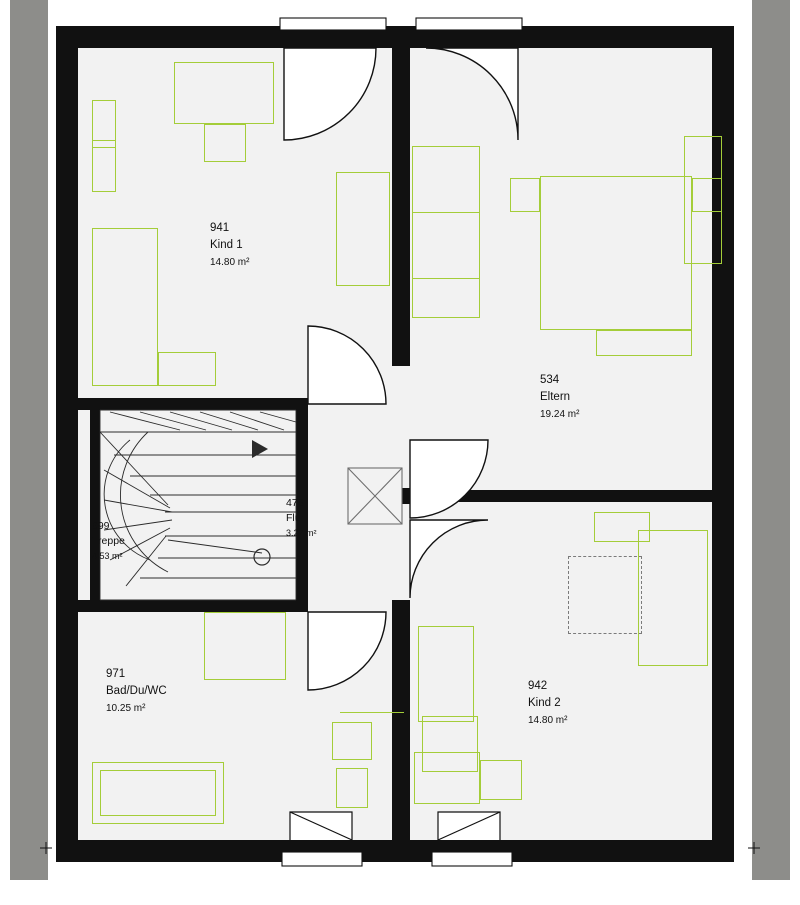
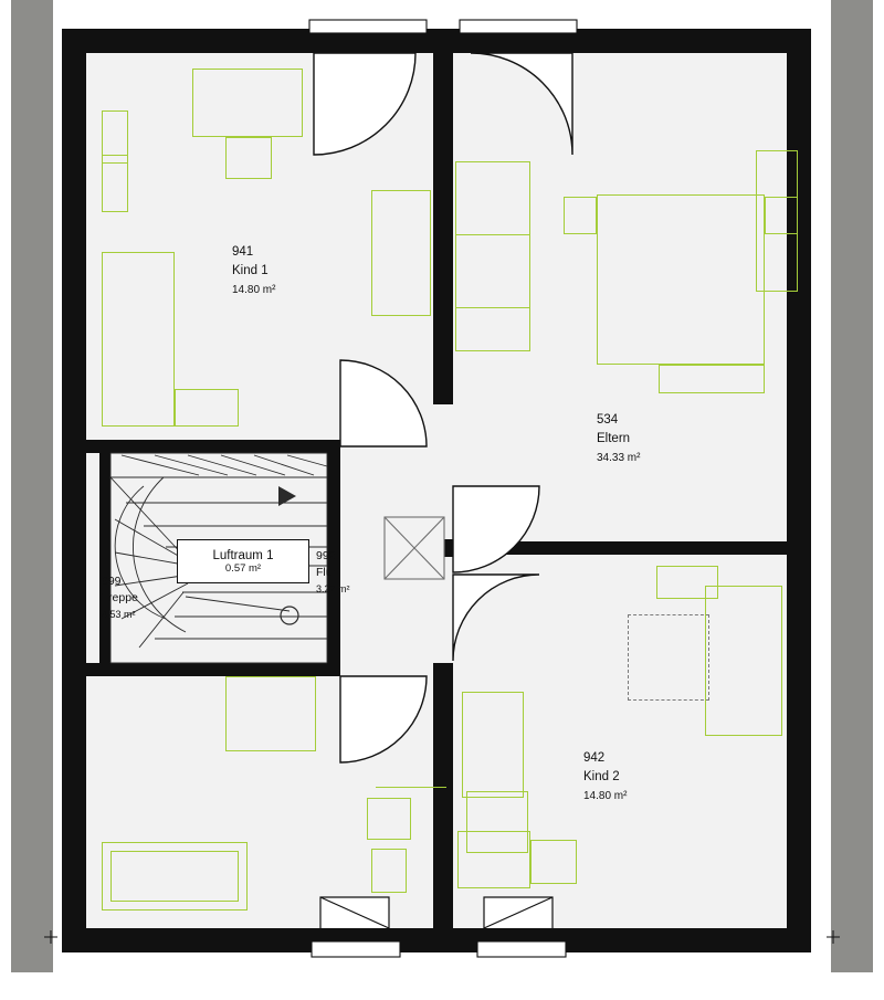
  941
  Kind 1
  14.80 m²
  534
  Eltern
- 19.24 m²
+ 34.33 m²
  999
  Treppe
  4.53 m²
- 476
+ 992
  Flur
  3.22 m²
- 971
- Bad/Du/WC
- 10.25 m²
  942
  Kind 2
  14.80 m²
+ Luftraum 1
+ 0.57 m²
